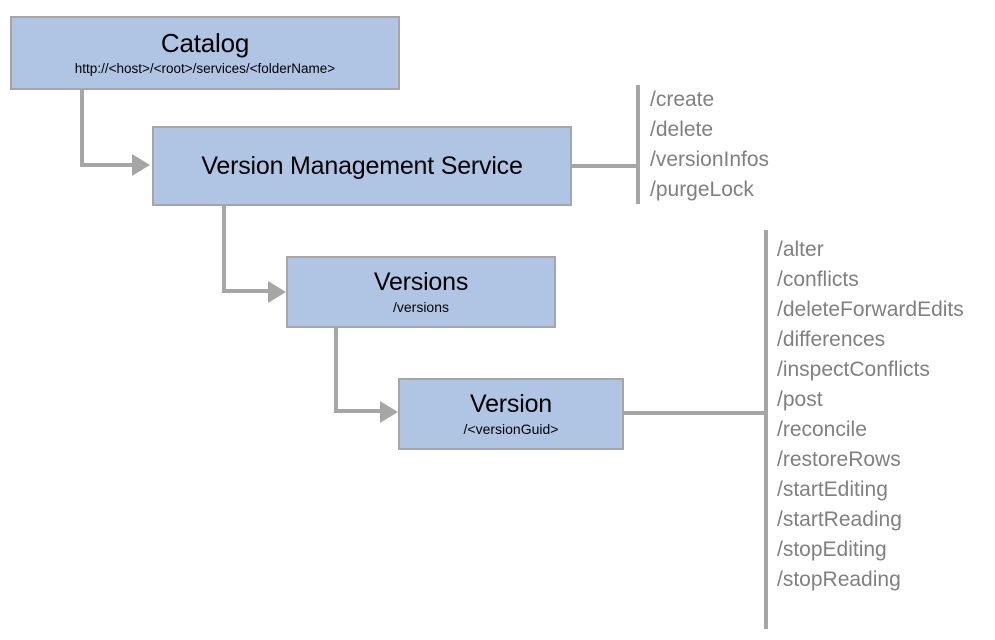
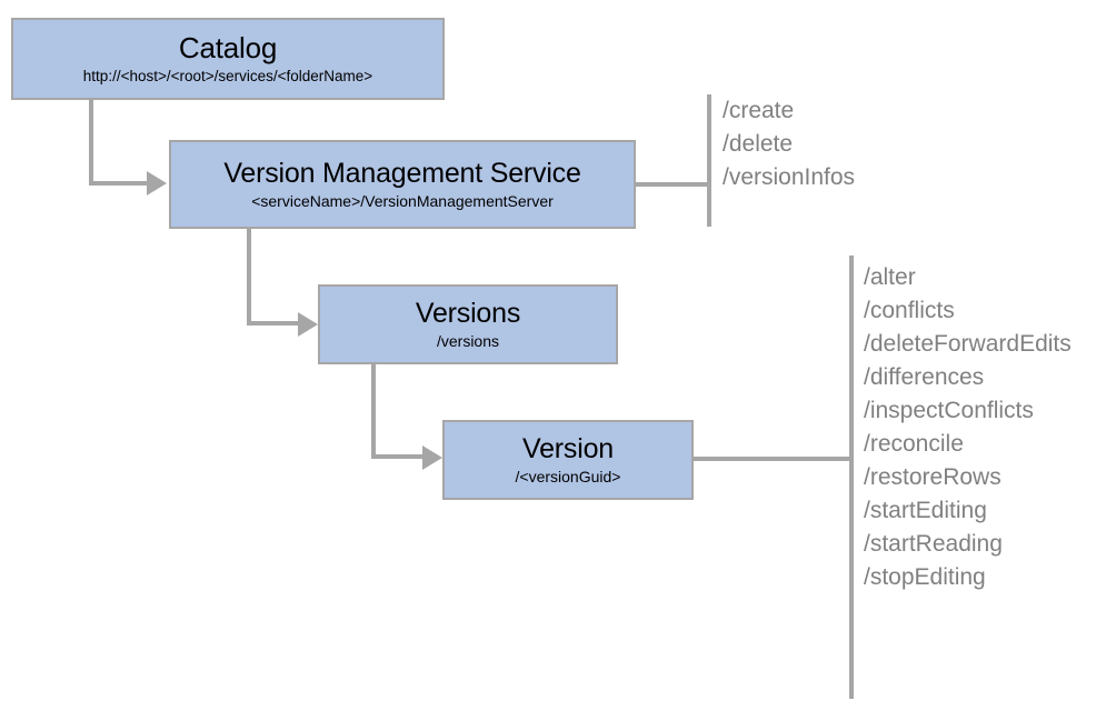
  Catalog
  http://<host>/<root>/services/<folderName>
  Version Management Service
+ <serviceName>/VersionManagementServer
  Versions
  /versions
  Version
  /<versionGuid>
  /create
  /delete
  /versionInfos
- /purgeLock
  /alter
  /conflicts
  /deleteForwardEdits
  /differences
  /inspectConflicts
- /post
  /reconcile
  /restoreRows
  /startEditing
  /startReading
  /stopEditing
- /stopReading
